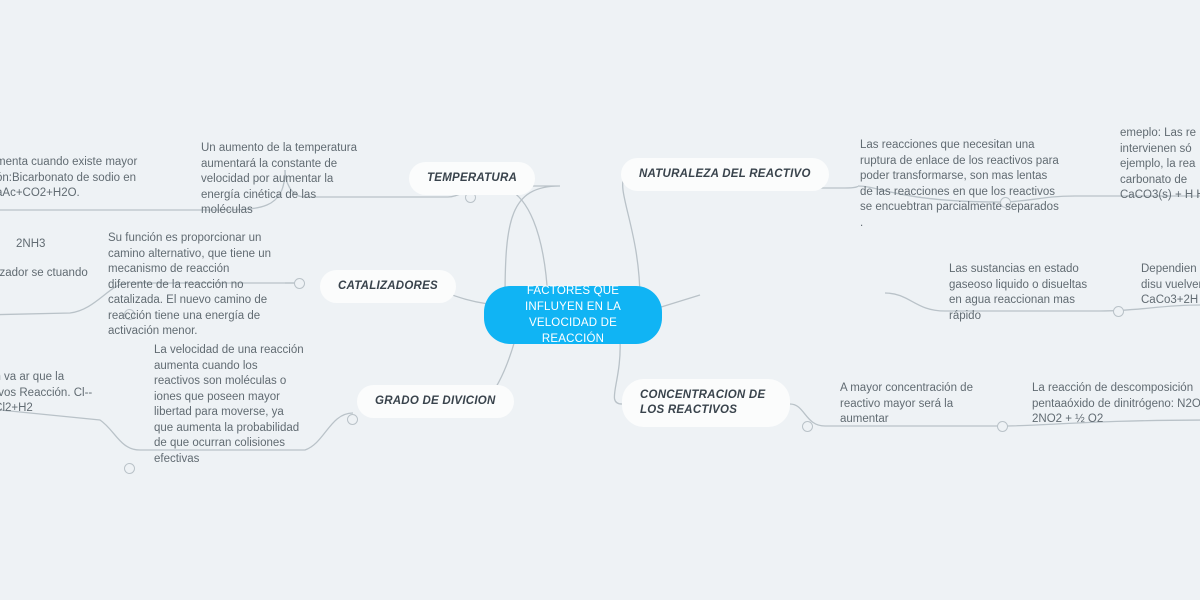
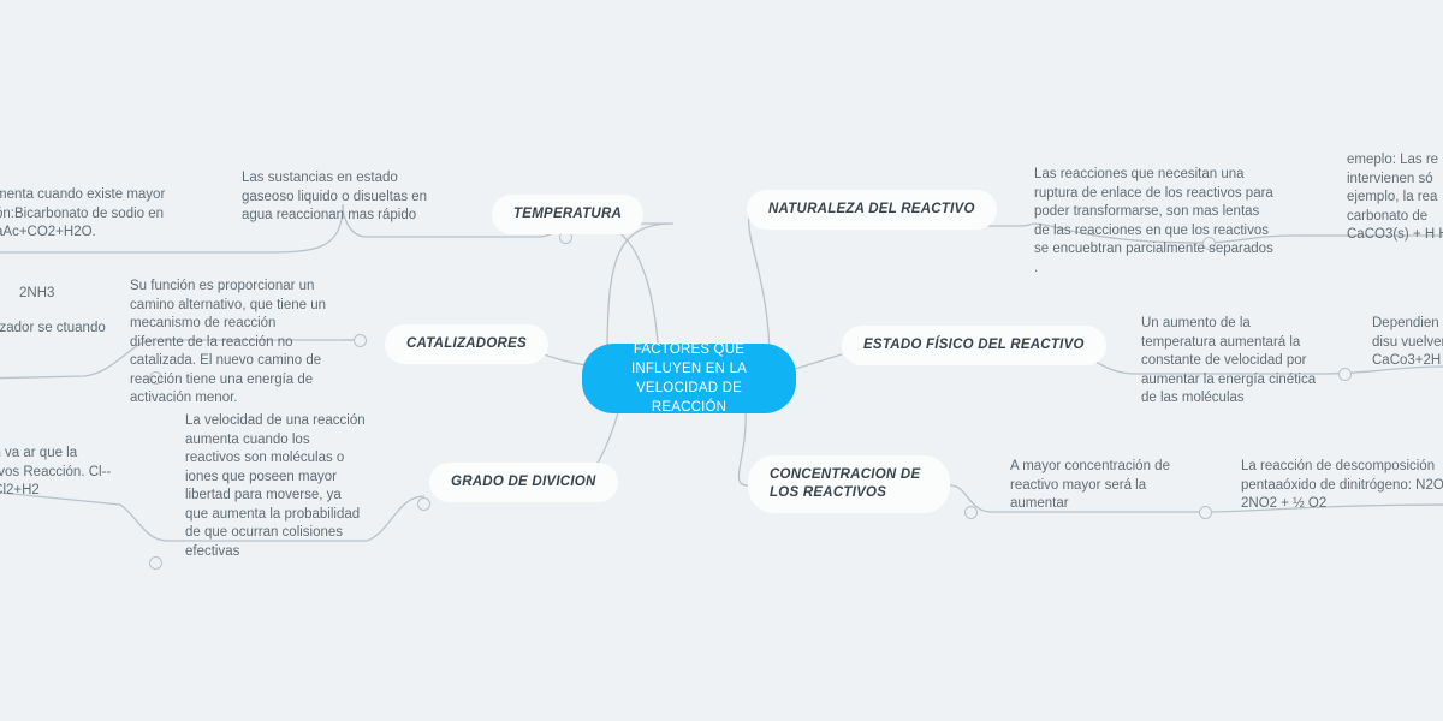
  FACTORES QUE INFLUYEN EN LA VELOCIDAD DE REACCIÓN
  TEMPERATURA
- Un aumento de la temperatura aumentará la constante de velocidad por aumentar la energía cinética de las moléculas
+ Las sustancias en estado gaseoso liquido o disueltas en agua reaccionan mas rápido
  menta cuando existe mayor n:Bicarbonato de sodio en Ac+CO2+H2O.
  CATALIZADORES
  Su función es proporcionar un camino alternativo, que tiene un mecanismo de reacción diferente de la reacción no catalizada. El nuevo camino de reacción tiene una energía de activación menor.
  2NH3
  zador se ctuando
  GRADO DE DIVICION
  La velocidad de una reacción aumenta cuando los reactivos son moléculas o iones que poseen mayor libertad para moverse, ya que aumenta la probabilidad de que ocurran colisiones efectivas
  NATURALEZA DEL REACTIVO
  Las reacciones que necesitan una ruptura de enlace de los reactivos para poder transformarse, son mas lentas de las reacciones en que los reactivos se encuebtran parcialmente separados .
  emeplo: Las re intervienen só ejemplo, la rea carbonato de CaCO3(s) + H
+ ESTADO FÍSICO DEL REACTIVO
- Las sustancias en estado gaseoso liquido o disueltas en agua reaccionan mas rápido
+ Un aumento de la temperatura aumentará la constante de velocidad por aumentar la energía cinética de las moléculas
  Dependien disu vuelve CaCo3+2H
  CONCENTRACION DE LOS REACTIVOS
  A mayor concentración de reactivo mayor será la aumentar
  La reacción de descomposición pentaaóxido de dinitrógeno: N2O 2NO2 + ½ O2
